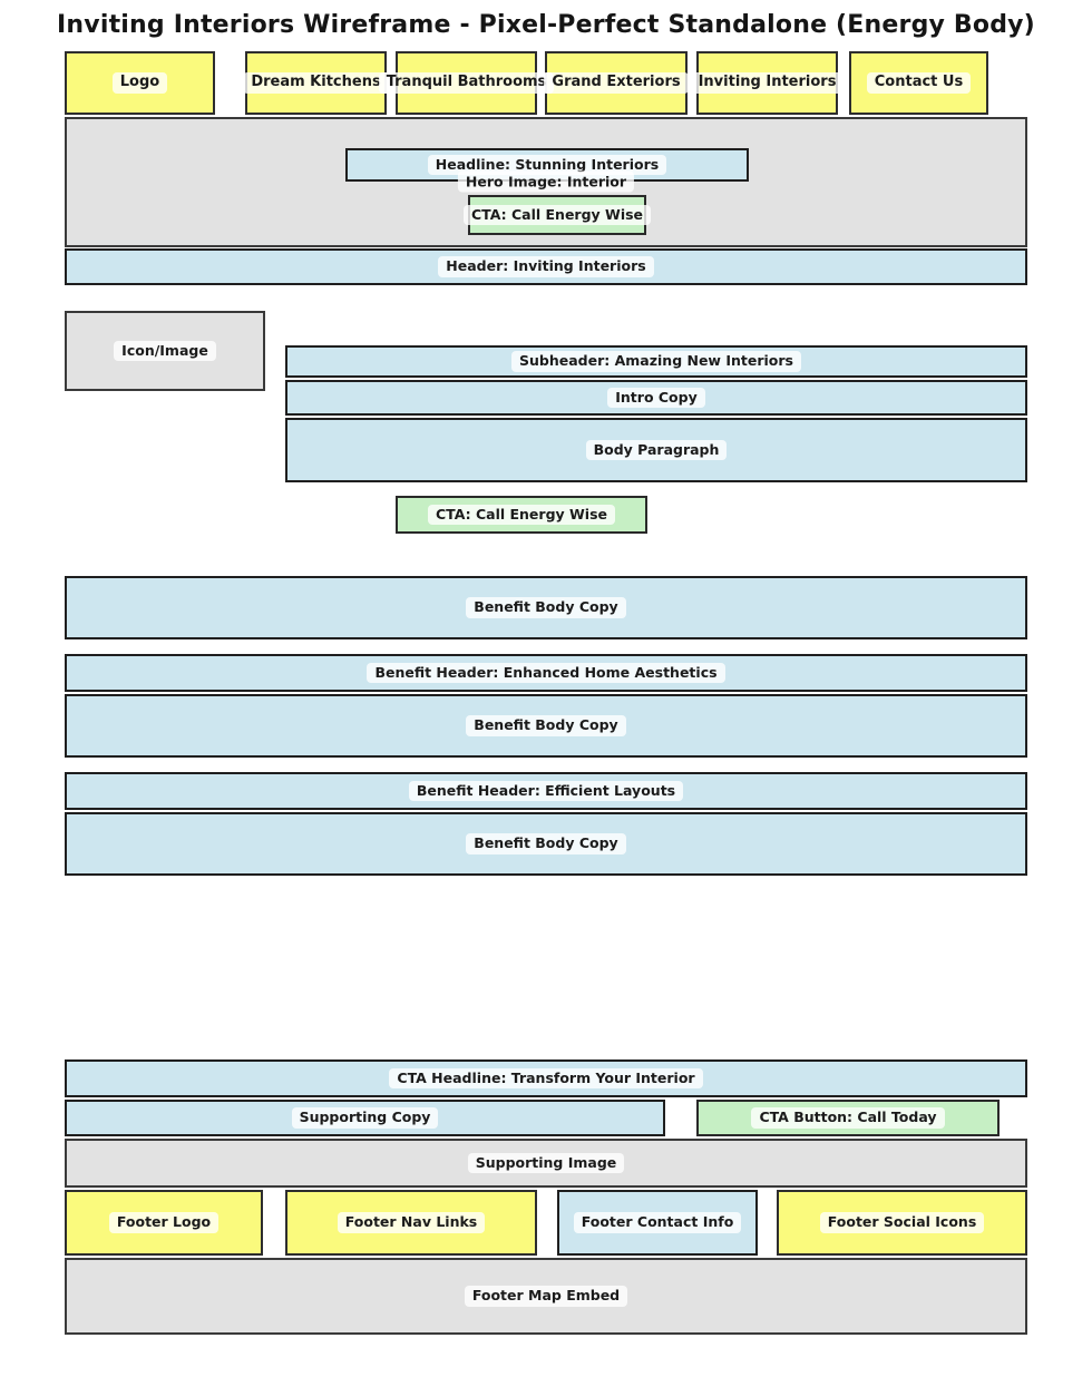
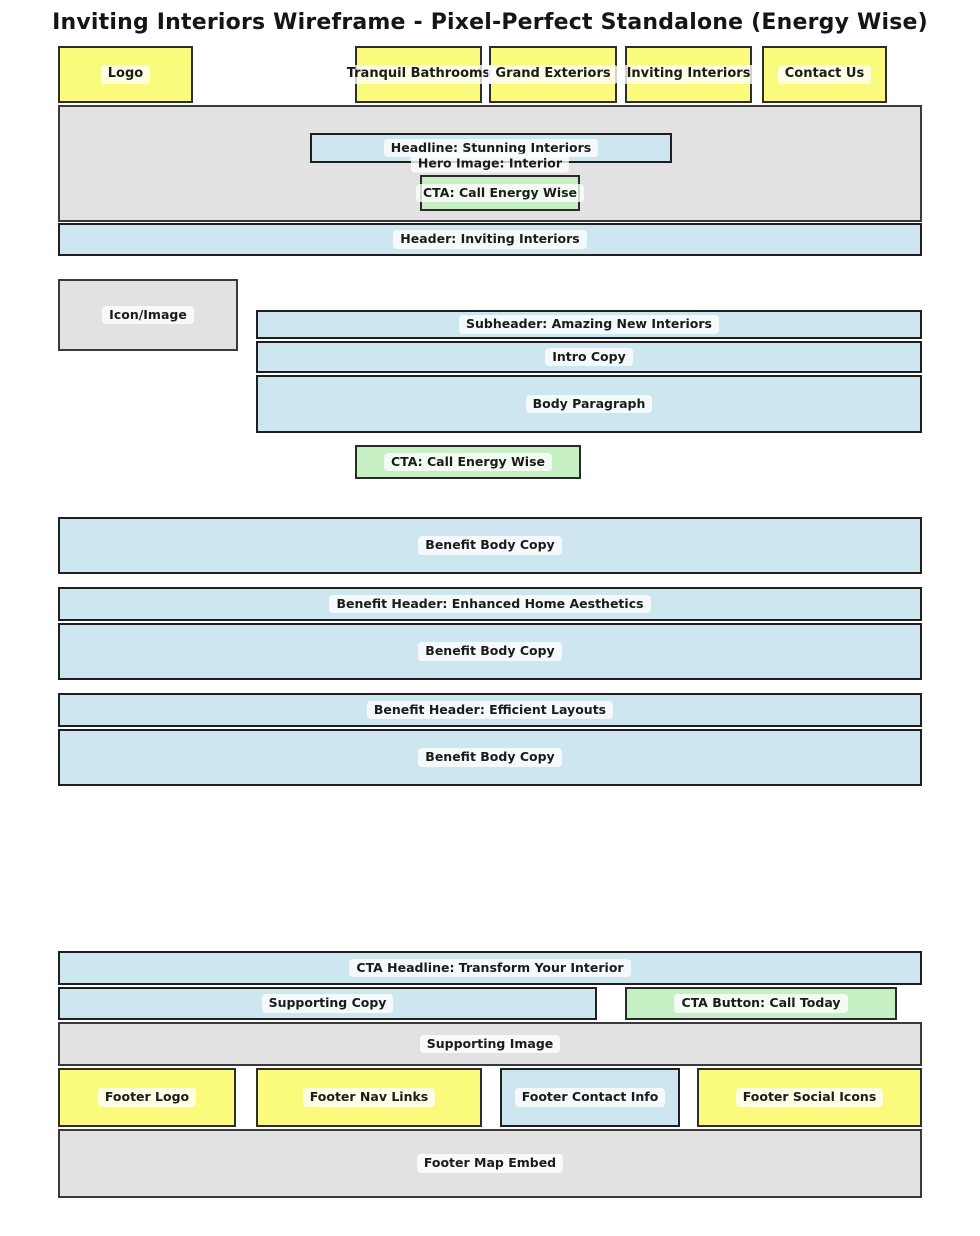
- Inviting Interiors Wireframe - Pixel-Perfect Standalone (Energy Body)
+ Inviting Interiors Wireframe - Pixel-Perfect Standalone (Energy Wise)
  Logo
- Dream Kitchens
  Tranquil Bathrooms
  Grand Exteriors
  Inviting Interiors
  Contact Us
  Headline: Stunning Interiors
  Hero Image: Interior
  CTA: Call Energy Wise
  Header: Inviting Interiors
  Icon/Image
  Subheader: Amazing New Interiors
  Intro Copy
  Body Paragraph
  CTA: Call Energy Wise
  Benefit Body Copy
  Benefit Header: Enhanced Home Aesthetics
  Benefit Body Copy
  Benefit Header: Efficient Layouts
  Benefit Body Copy
  CTA Headline: Transform Your Interior
  Supporting Copy
  CTA Button: Call Today
  Supporting Image
  Footer Logo
  Footer Nav Links
  Footer Contact Info
  Footer Social Icons
  Footer Map Embed
